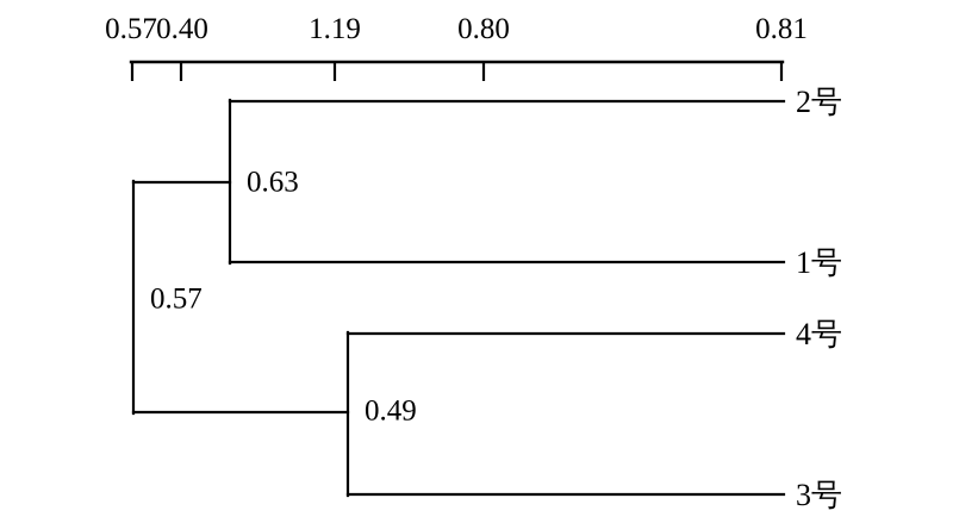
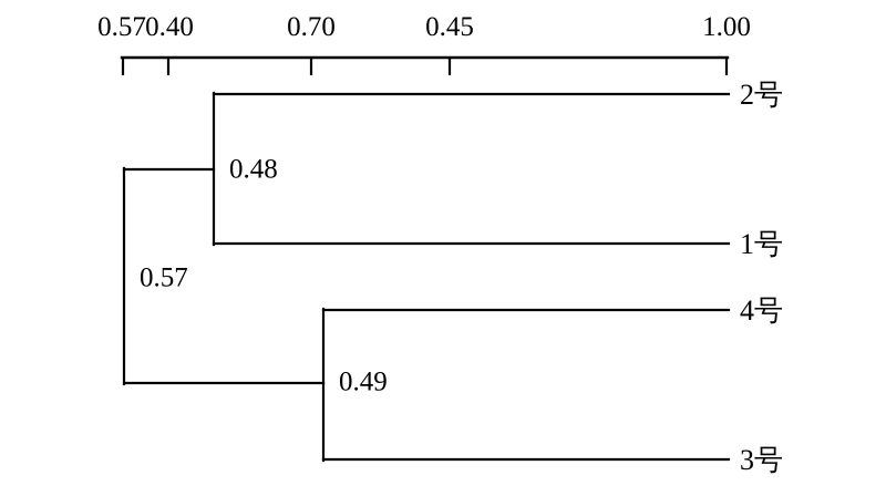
  0.57
  0.40
- 1.19
+ 0.70
- 0.80
+ 0.45
- 0.81
+ 1.00
- 0.63
+ 0.48
  0.49
  0.57
  2号
  1号
  4号
  3号
